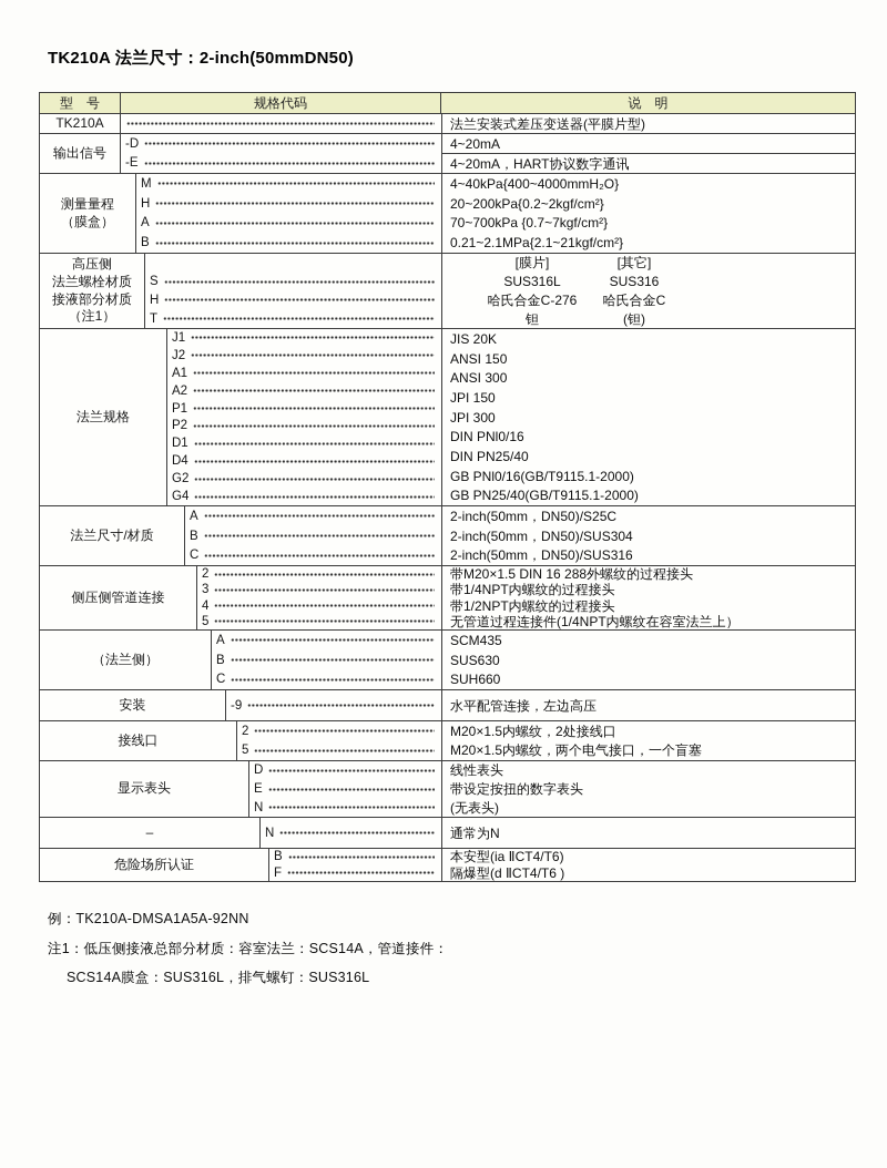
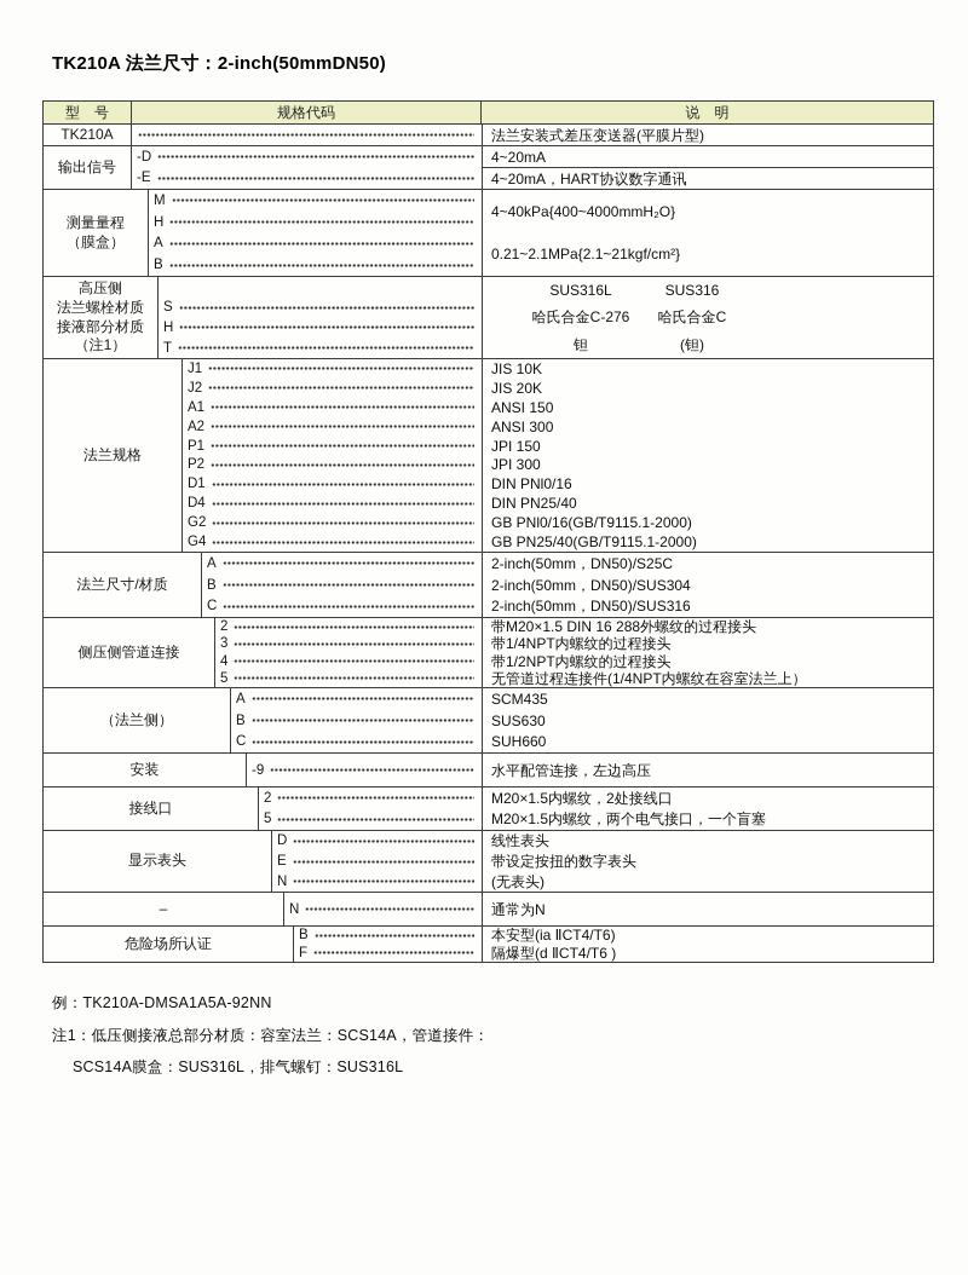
  TK210A 法兰尺寸：2-inch(50mmDN50)
  型 号
  规格代码
  说 明
  TK210A
  法兰安装式差压变送器(平膜片型)
  输出信号
  -D
  -E
  4~20mA
  4~20mA，HART协议数字通讯
  测量量程
  （膜盒）
  M
  H
  A
  B
  4~40kPa{400~4000mmH₂O}
- 20~200kPa{0.2~2kgf/cm²}
- 70~700kPa {0.7~7kgf/cm²}
  0.21~2.1MPa{2.1~21kgf/cm²}
  高压侧
  法兰螺栓材质
  接液部分材质
  （注1）
  S
  H
  T
- [膜片]
- [其它]
  SUS316L
  SUS316
  哈氏合金C-276
  哈氏合金C
  钽
  (钽)
  法兰规格
  J1
  J2
  A1
  A2
  P1
  P2
  D1
  D4
  G2
  G4
+ JIS 10K
  JIS 20K
  ANSI 150
  ANSI 300
  JPI 150
  JPI 300
  DIN PNl0/16
  DIN PN25/40
  GB PNl0/16(GB/T9115.1-2000)
  GB PN25/40(GB/T9115.1-2000)
  法兰尺寸/材质
  A
  B
  C
  2-inch(50mm，DN50)/S25C
  2-inch(50mm，DN50)/SUS304
  2-inch(50mm，DN50)/SUS316
  侧压侧管道连接
  2
  3
  4
  5
  带M20×1.5 DIN 16 288外螺纹的过程接头
  带1/4NPT内螺纹的过程接头
  带1/2NPT内螺纹的过程接头
  无管道过程连接件(1/4NPT内螺纹在容室法兰上）
  （法兰侧）
  A
  B
  C
  SCM435
  SUS630
  SUH660
  安装
  -9
  水平配管连接，左边高压
  接线口
  2
  5
  M20×1.5内螺纹，2处接线口
  M20×1.5内螺纹，两个电气接口，一个盲塞
  显示表头
  D
  E
  N
  线性表头
  带设定按扭的数字表头
  (无表头)
  –
  N
  通常为N
  危险场所认证
  B
  F
  本安型(ia ⅡCT4/T6)
  隔爆型(d ⅡCT4/T6 )
  例：TK210A-DMSA1A5A-92NN
  注1：低压侧接液总部分材质：容室法兰：SCS14A，管道接件：
  SCS14A膜盒：SUS316L，排气螺钉：SUS316L
